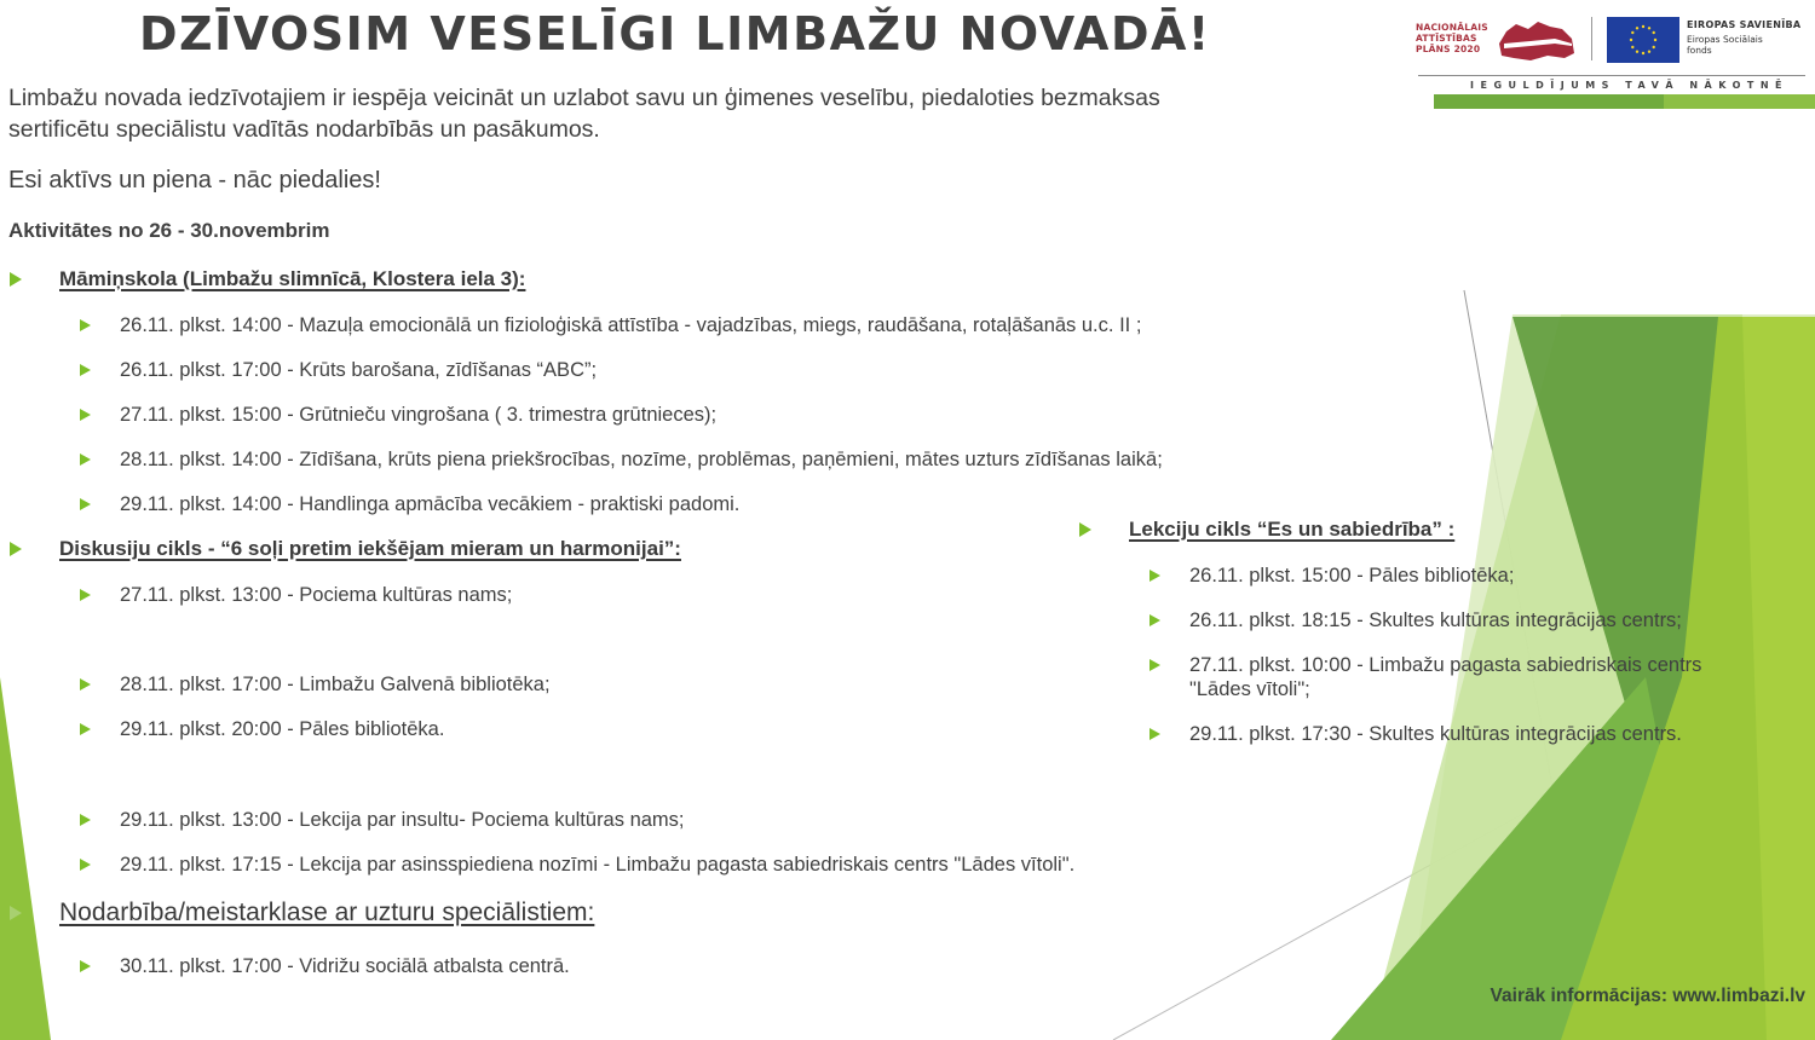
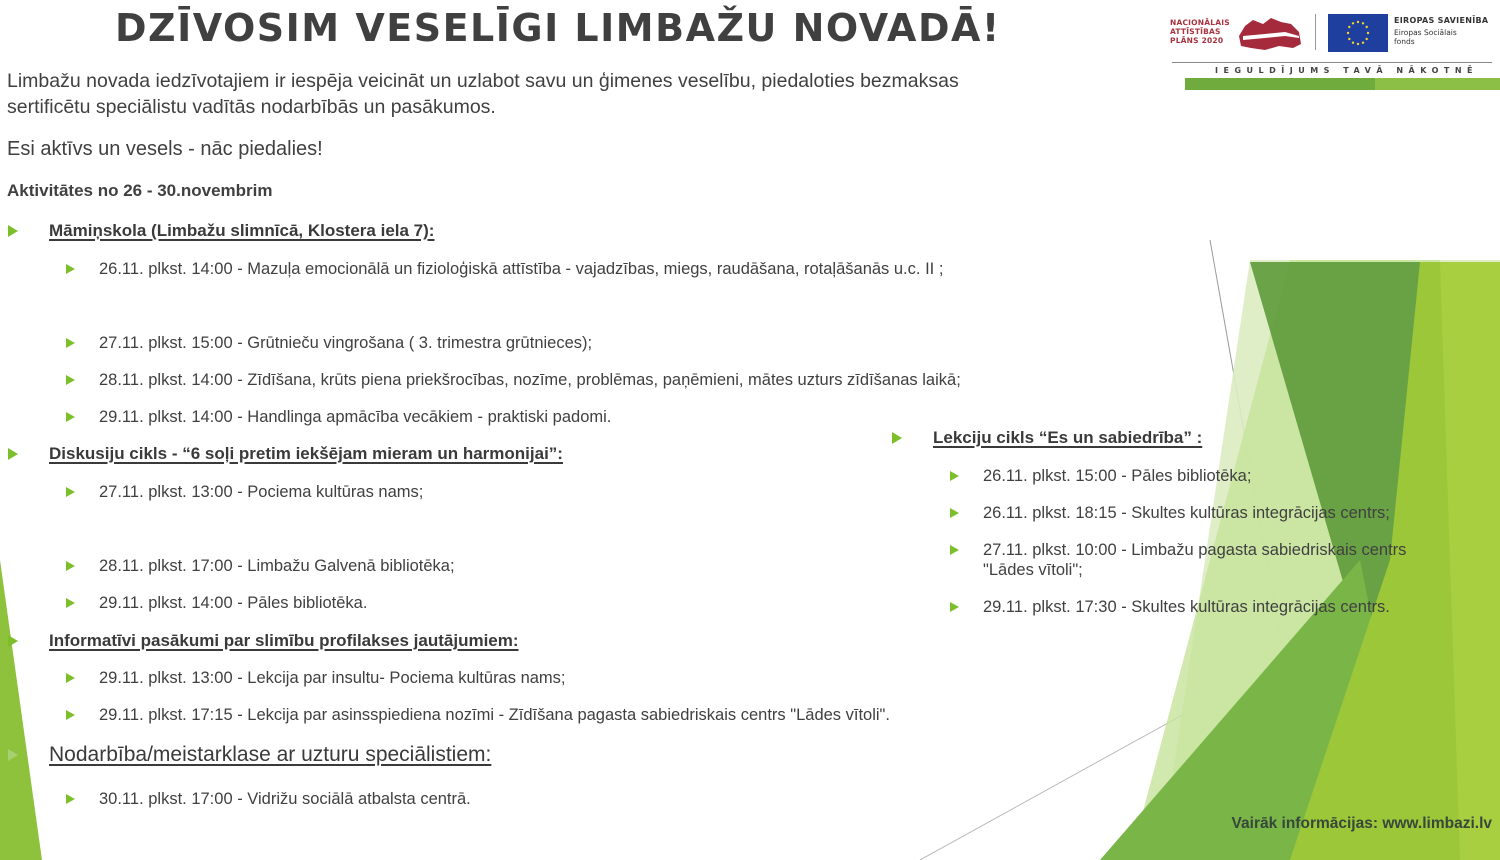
  DZĪVOSIM VESELĪGI LIMBAŽU NOVADĀ!
  Limbažu novada iedzīvotajiem ir iespēja veicināt un uzlabot savu un ģimenes veselību, piedaloties bezmaksas sertificētu speciālistu vadītās nodarbībās un pasākumos.
- Esi aktīvs un piena - nāc piedalies!
+ Esi aktīvs un vesels - nāc piedalies!
  Aktivitātes no 26 - 30.novembrim
- Māmiņskola (Limbažu slimnīcā, Klostera iela 3):
+ Māmiņskola (Limbažu slimnīcā, Klostera iela 7):
  26.11. plkst. 14:00 - Mazuļa emocionālā un fizioloģiskā attīstība - vajadzības, miegs, raudāšana, rotaļāšanās u.c. II ;
- 26.11. plkst. 17:00 - Krūts barošana, zīdīšanas “ABC”;
  27.11. plkst. 15:00 - Grūtnieču vingrošana ( 3. trimestra grūtnieces);
  28.11. plkst. 14:00 - Zīdīšana, krūts piena priekšrocības, nozīme, problēmas, paņēmieni, mātes uzturs zīdīšanas laikā;
  29.11. plkst. 14:00 - Handlinga apmācība vecākiem - praktiski padomi.
  Diskusiju cikls - “6 soļi pretim iekšējam mieram un harmonijai”:
  27.11. plkst. 13:00 - Pociema kultūras nams;
  28.11. plkst. 17:00 - Limbažu Galvenā bibliotēka;
- 29.11. plkst. 20:00 - Pāles bibliotēka.
+ 29.11. plkst. 14:00 - Pāles bibliotēka.
+ Informatīvi pasākumi par slimību profilakses jautājumiem:
  29.11. plkst. 13:00 - Lekcija par insultu- Pociema kultūras nams;
- 29.11. plkst. 17:15 - Lekcija par asinsspiediena nozīmi - Limbažu pagasta sabiedriskais centrs "Lādes vītoli".
+ 29.11. plkst. 17:15 - Lekcija par asinsspiediena nozīmi - Zīdīšana pagasta sabiedriskais centrs "Lādes vītoli".
  Nodarbība/meistarklase ar uzturu speciālistiem:
  30.11. plkst. 17:00 - Vidrižu sociālā atbalsta centrā.
  Lekciju cikls “Es un sabiedrība” :
  26.11. plkst. 15:00 - Pāles bibliotēka;
  26.11. plkst. 18:15 - Skultes kultūras integrācijas centrs;
  27.11. plkst. 10:00 - Limbažu pagasta sabiedriskais centrs
  "Lādes vītoli";
  29.11. plkst. 17:30 - Skultes kultūras integrācijas centrs.
  NACIONĀLAIS
  ATTĪSTĪBAS
  PLĀNS 2020
  EIROPAS SAVIENĪBA
  Eiropas Sociālais
  fonds
  IEGULDĪJUMS TAVĀ NĀKOTNĒ
  Vairāk informācijas: www.limbazi.lv
